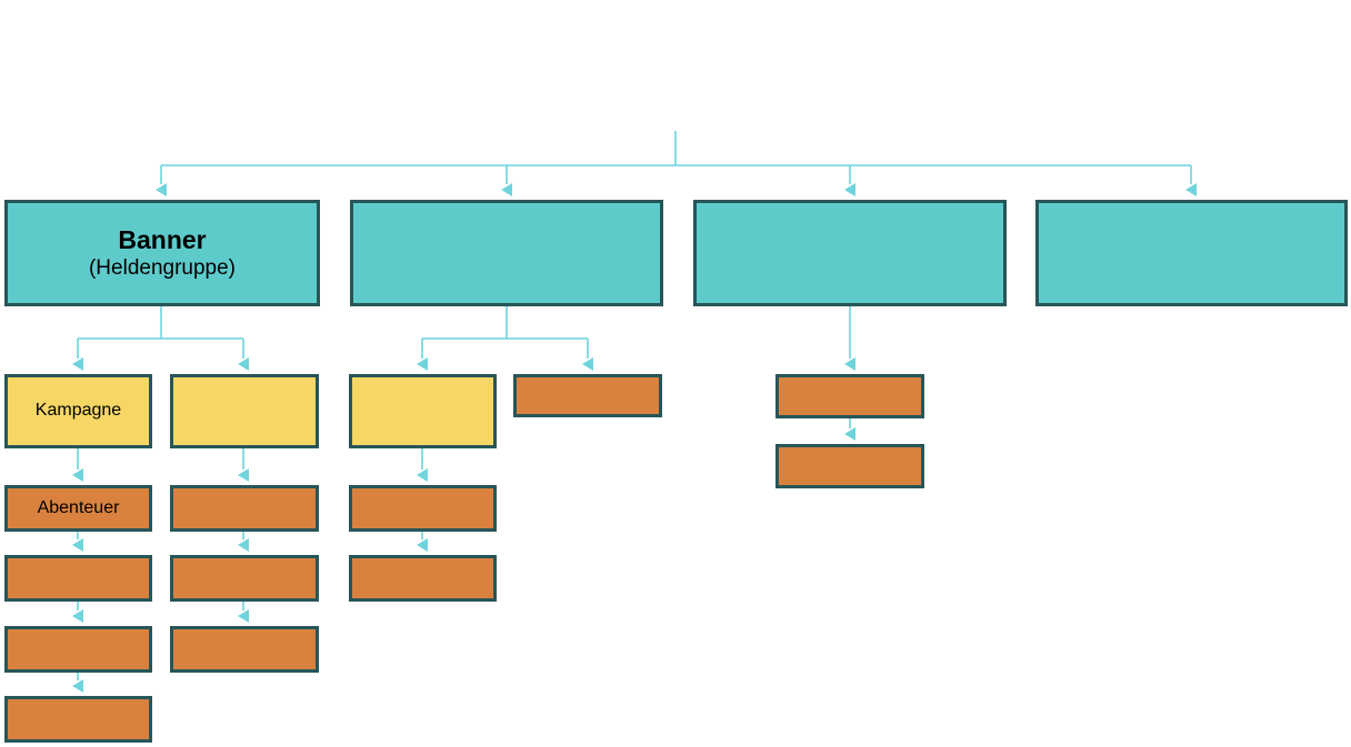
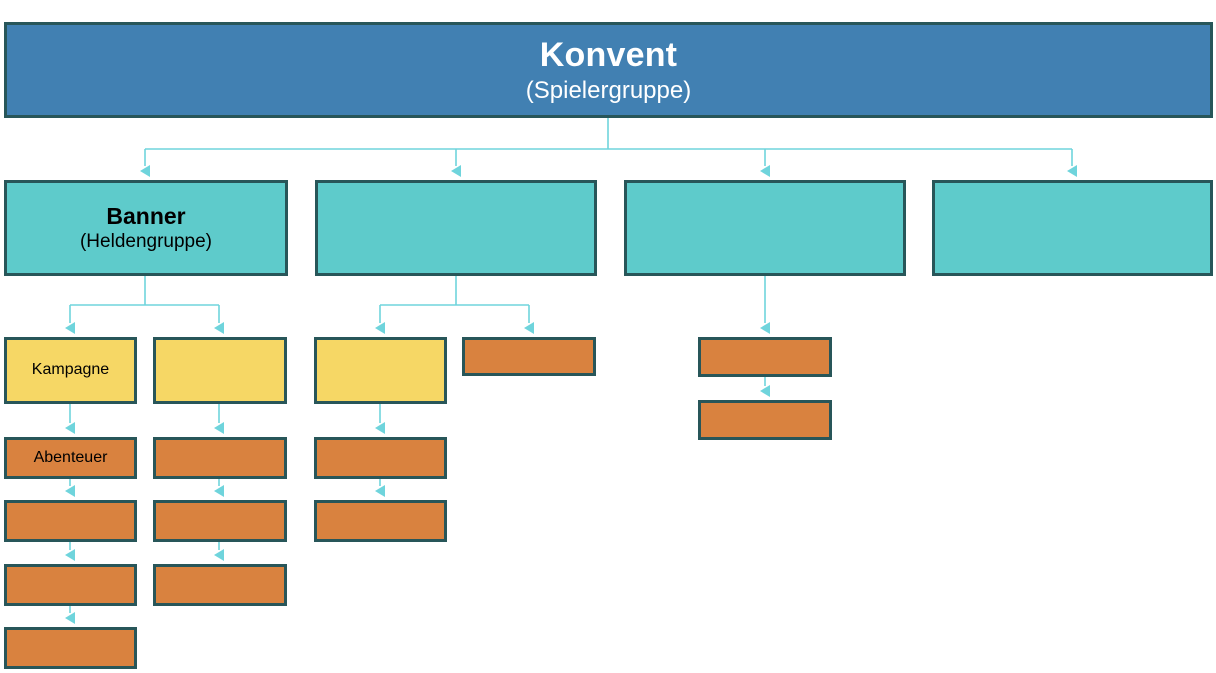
+ Konvent
+ (Spielergruppe)
  Banner
  (Heldengruppe)
  Kampagne
  Abenteuer
